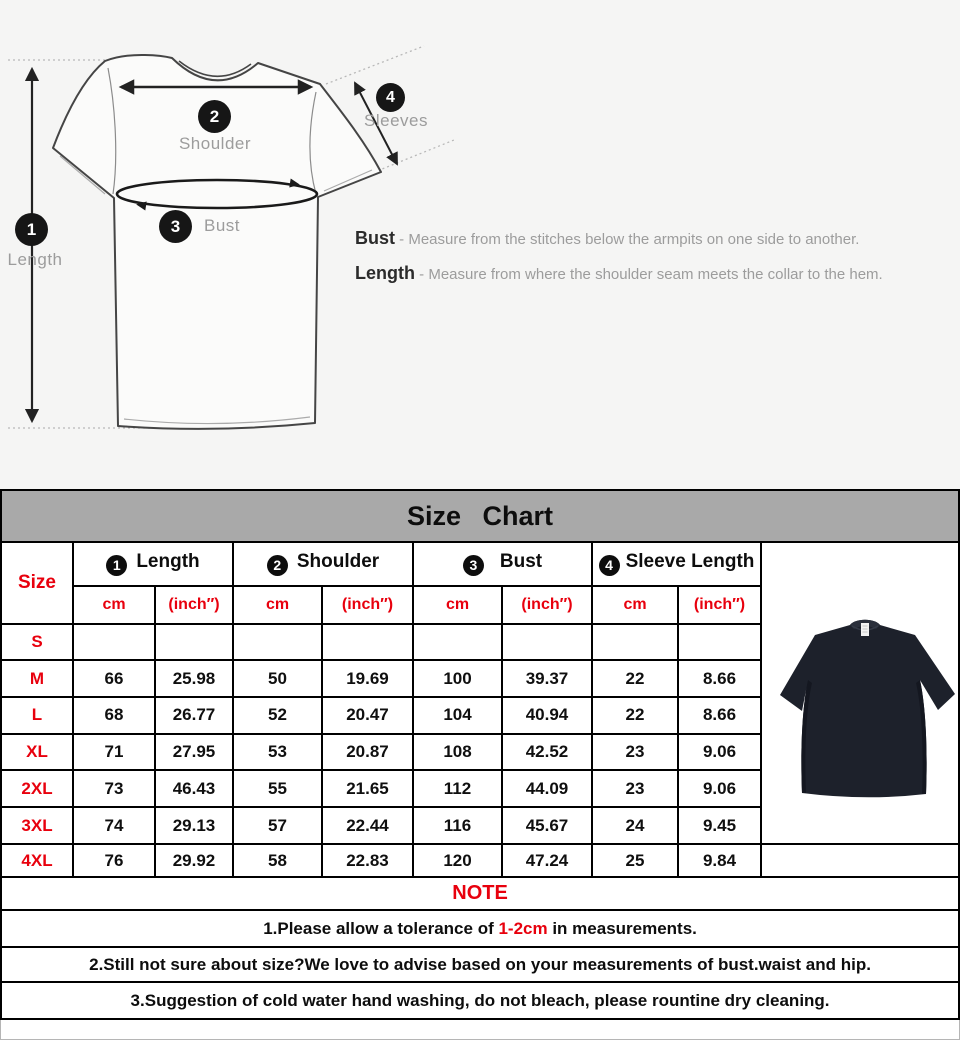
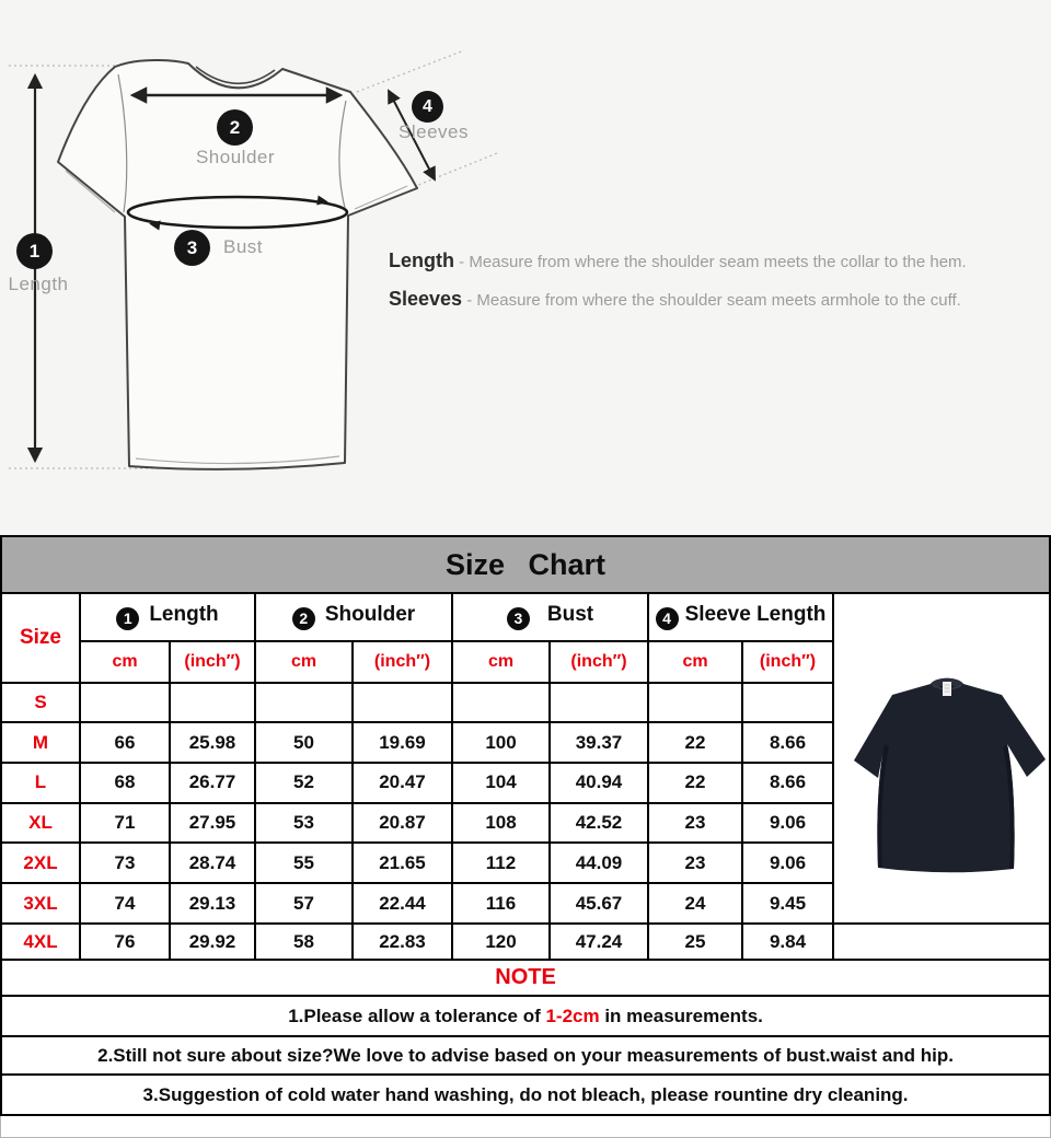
  1
  2
  3
  4
  Length
  Shoulder
  Bust
  Sleeves
- Bust - Measure from the stitches below the armpits on one side to another.
  Length - Measure from where the shoulder seam meets the collar to the hem.
+ Sleeves - Measure from where the shoulder seam meets armhole to the cuff.
  Size Chart
  Size	1 Length	2 Shoulder	3 Bust	4 Sleeve Length
  cm	(inch″)	cm	(inch″)	cm	(inch″)	cm	(inch″)
  S
  M	66	25.98	50	19.69	100	39.37	22	8.66
  L	68	26.77	52	20.47	104	40.94	22	8.66
  XL	71	27.95	53	20.87	108	42.52	23	9.06
- 2XL	73	46.43	55	21.65	112	44.09	23	9.06
+ 2XL	73	28.74	55	21.65	112	44.09	23	9.06
  3XL	74	29.13	57	22.44	116	45.67	24	9.45
  4XL	76	29.92	58	22.83	120	47.24	25	9.84
  NOTE
  1.Please allow a tolerance of 1-2cm in measurements.
  2.Still not sure about size?We love to advise based on your measurements of bust.waist and hip.
  3.Suggestion of cold water hand washing, do not bleach, please rountine dry cleaning.
